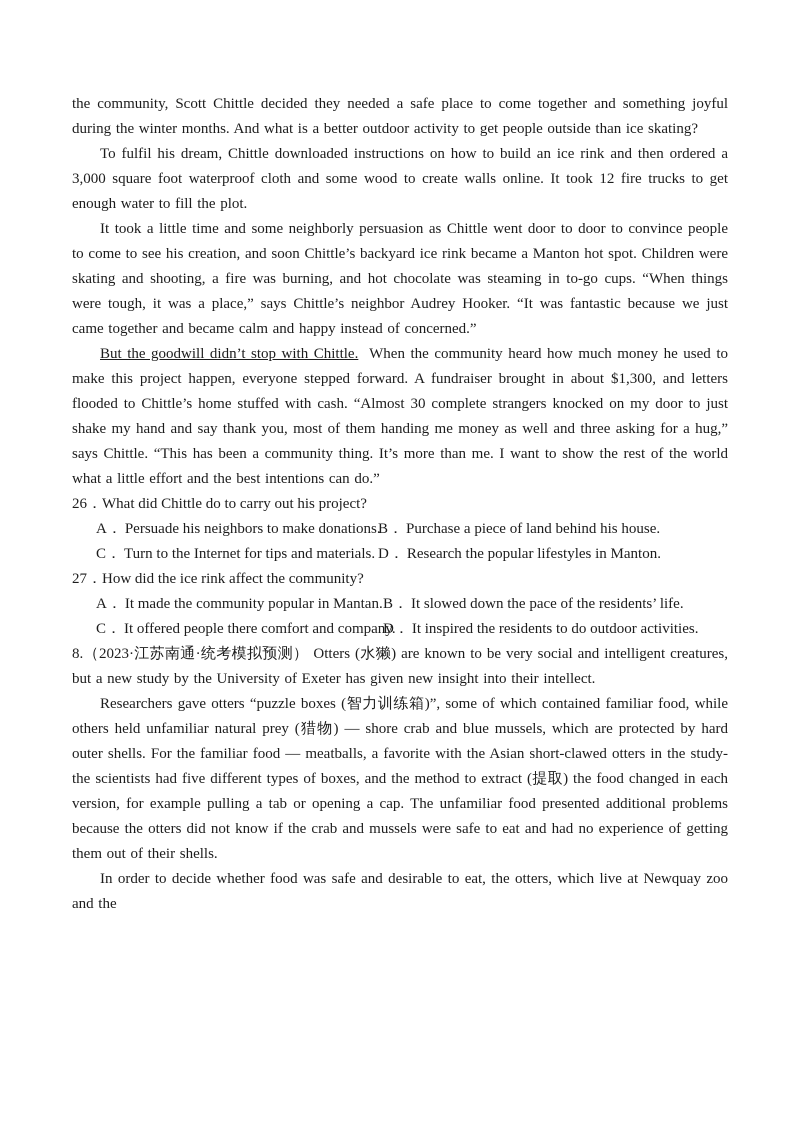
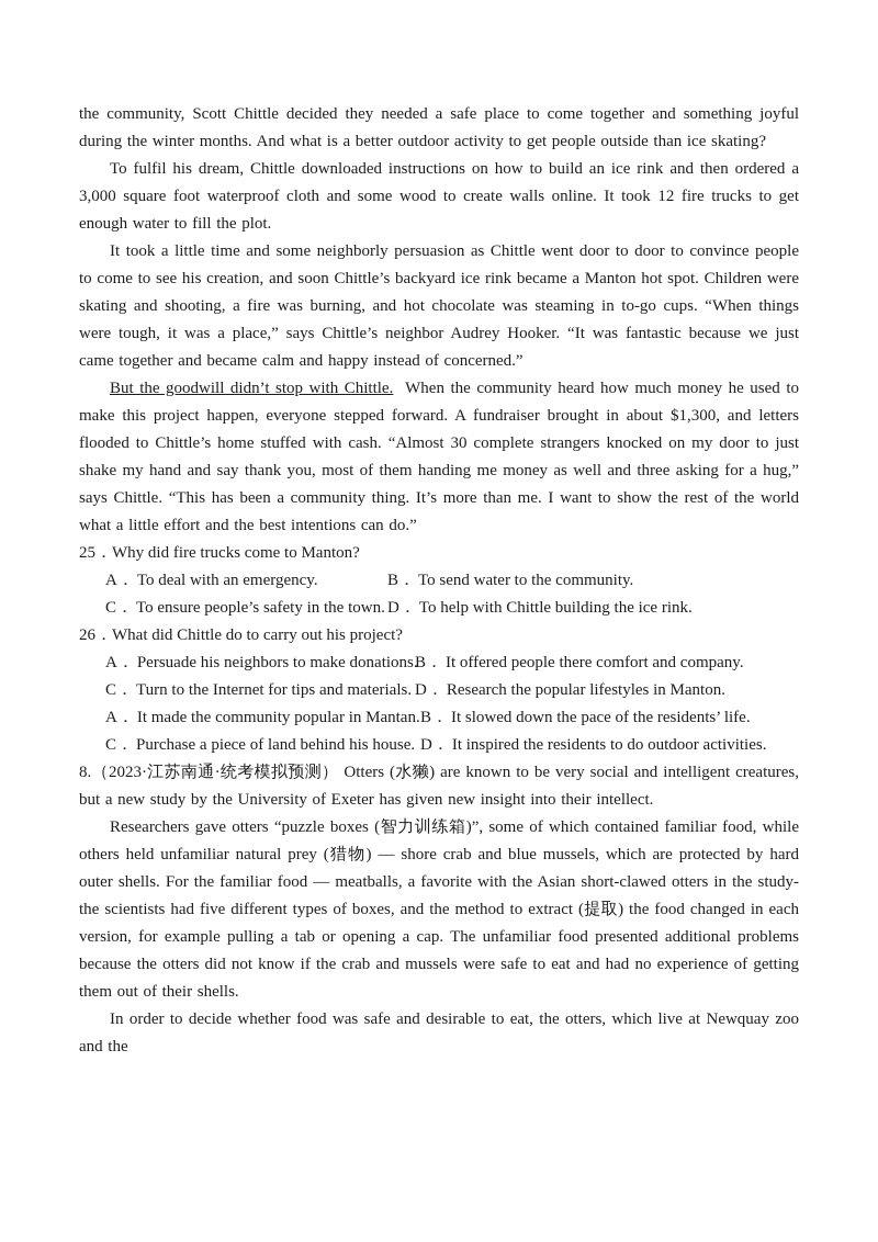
  the community, Scott Chittle decided they needed a safe place to come together and something joyful during the winter months. And what is a better outdoor activity to get people outside than ice skating?
  To fulfil his dream, Chittle downloaded instructions on how to build an ice rink and then ordered a 3,000 square foot waterproof cloth and some wood to create walls online. It took 12 fire trucks to get enough water to fill the plot.
  It took a little time and some neighborly persuasion as Chittle went door to door to convince people to come to see his creation, and soon Chittle’s backyard ice rink became a Manton hot spot. Children were skating and shooting, a fire was burning, and hot chocolate was steaming in to-go cups. “When things were tough, it was a place,” says Chittle’s neighbor Audrey Hooker. “It was fantastic because we just came together and became calm and happy instead of concerned.”
  But the goodwill didn’t stop with Chittle. When the community heard how much money he used to make this project happen, everyone stepped forward. A fundraiser brought in about $1,300, and letters flooded to Chittle’s home stuffed with cash. “Almost 30 complete strangers knocked on my door to just shake my hand and say thank you, most of them handing me money as well and three asking for a hug,” says Chittle. “This has been a community thing. It’s more than me. I want to show the rest of the world what a little effort and the best intentions can do.”
+ 25．Why did fire trucks come to Manton?
+ A． To deal with an emergency.
+ B． To send water to the community.
+ C． To ensure people’s safety in the town.
+ D． To help with Chittle building the ice rink.
  26．What did Chittle do to carry out his project?
  A． Persuade his neighbors to make donations.
- B． Purchase a piece of land behind his house.
+ B． It offered people there comfort and company.
  C． Turn to the Internet for tips and materials.
  D． Research the popular lifestyles in Manton.
- 27．How did the ice rink affect the community?
  A． It made the community popular in Mantan.
  B． It slowed down the pace of the residents’ life.
- C． It offered people there comfort and company.
+ C． Purchase a piece of land behind his house.
  D． It inspired the residents to do outdoor activities.
  8.（2023·江苏南通·统考模拟预测） Otters (水獭) are known to be very social and intelligent creatures, but a new study by the University of Exeter has given new insight into their intellect.
  Researchers gave otters “puzzle boxes (智力训练箱)”, some of which contained familiar food, while others held unfamiliar natural prey (猎物) — shore crab and blue mussels, which are protected by hard outer shells. For the familiar food — meatballs, a favorite with the Asian short-clawed otters in the study- the scientists had five different types of boxes, and the method to extract (提取) the food changed in each version, for example pulling a tab or opening a cap. The unfamiliar food presented additional problems because the otters did not know if the crab and mussels were safe to eat and had no experience of getting them out of their shells.
  In order to decide whether food was safe and desirable to eat, the otters, which live at Newquay zoo and the
